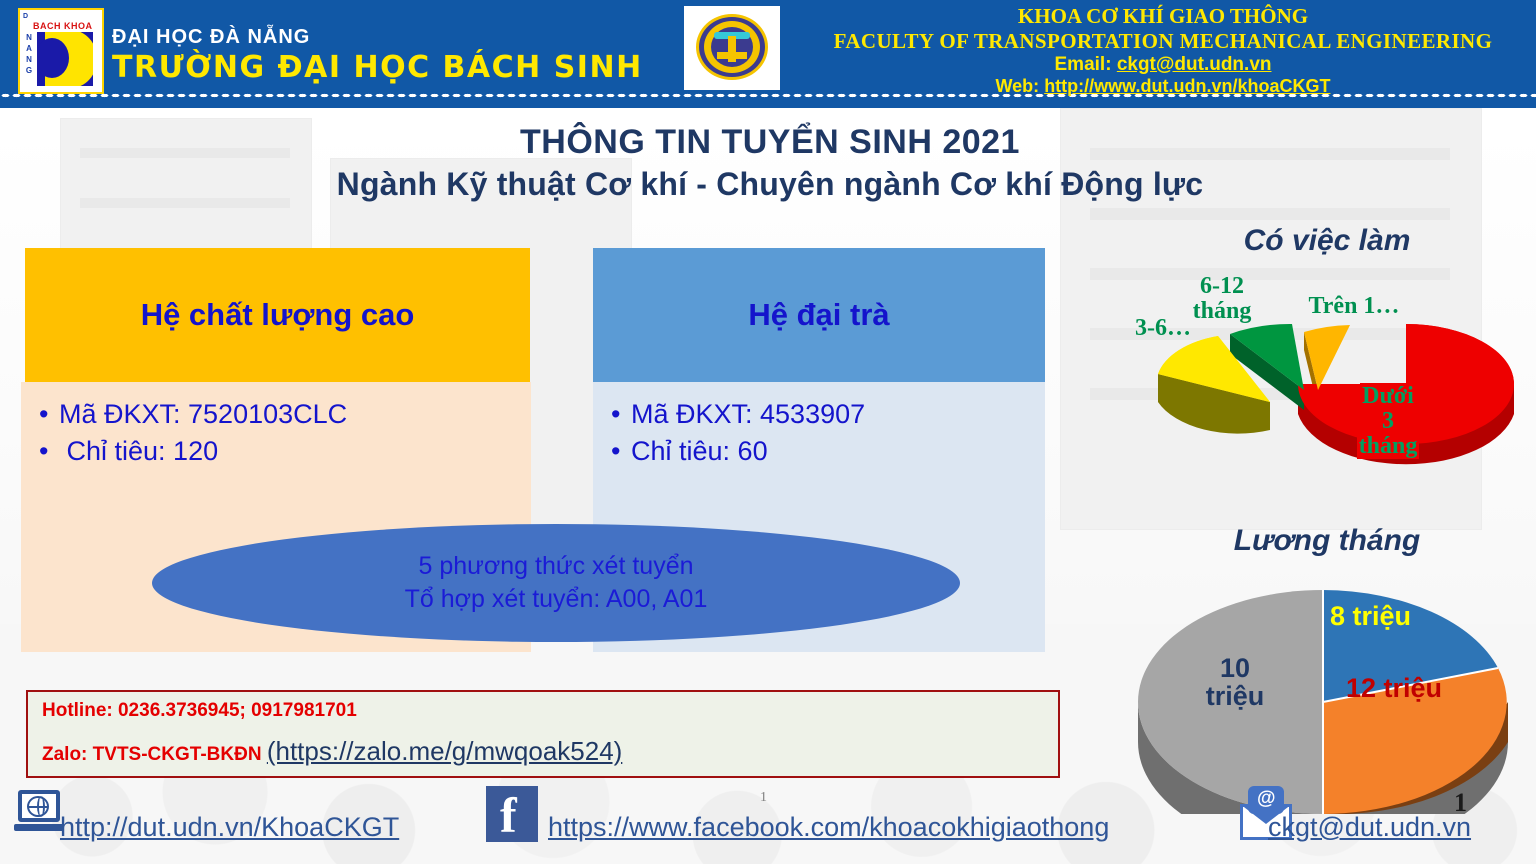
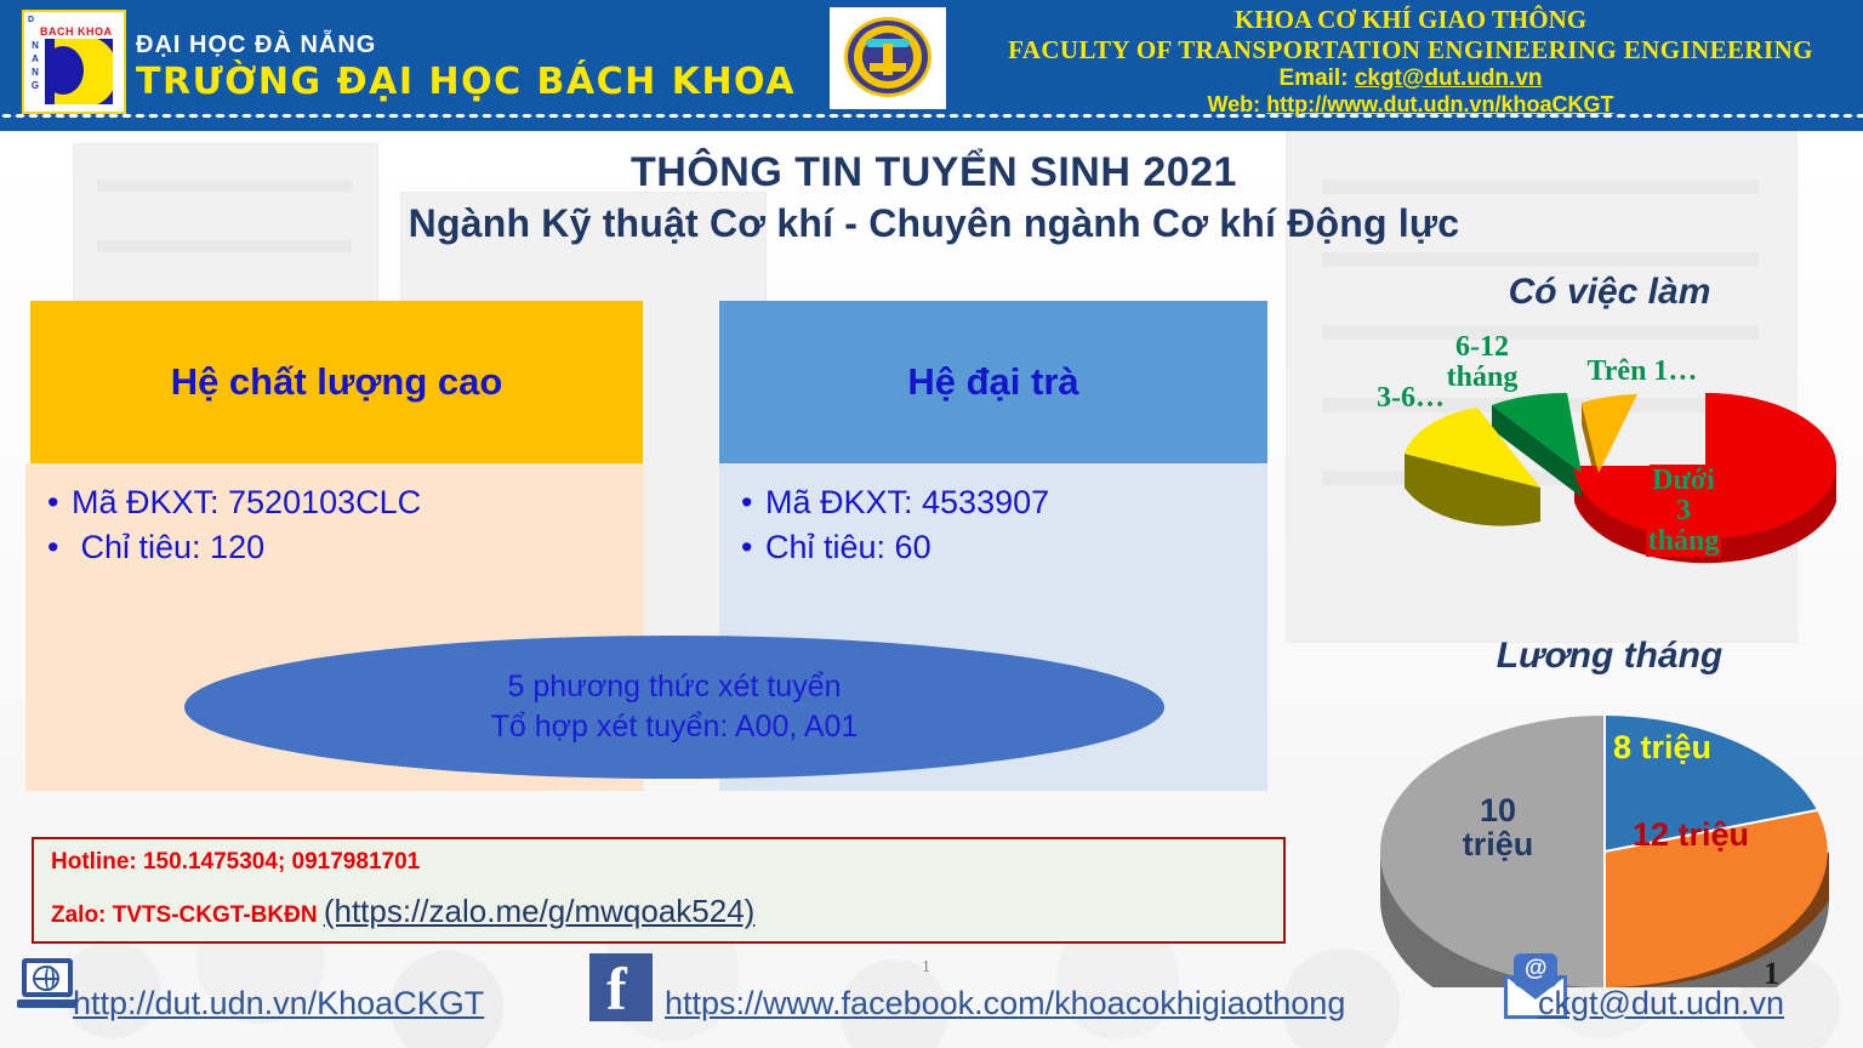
  BACH KHOA
  N
  A
  N
  G
  ĐẠI HỌC ĐÀ NẴNG
- TRƯỜNG ĐẠI HỌC BÁCH SINH
+ TRƯỜNG ĐẠI HỌC BÁCH KHOA
  KHOA CƠ KHÍ GIAO THÔNG
- FACULTY OF TRANSPORTATION MECHANICAL ENGINEERING
+ FACULTY OF TRANSPORTATION ENGINEERING ENGINEERING
  Email: ckgt@dut.udn.vn
  Web: http://www.dut.udn.vn/khoaCKGT
  THÔNG TIN TUYỂN SINH 2021
  Ngành Kỹ thuật Cơ khí - Chuyên ngành Cơ khí Động lực
  Hệ chất lượng cao
  • Mã ĐKXT: 7520103CLC
  • Chỉ tiêu: 120
  Hệ đại trà
  • Mã ĐKXT: 4533907
  • Chỉ tiêu: 60
  5 phương thức xét tuyển
  Tổ hợp xét tuyển: A00, A01
  Có việc làm
  6-12
  tháng
  3-6…
  Trên 1…
  Dưới
  3
  tháng
  Lương tháng
  8 triệu
  12 triệu
  10
  triệu
- Hotline: 0236.3736945; 0917981701
+ Hotline: 150.1475304; 0917981701
  Zalo: TVTS-CKGT-BKĐN (https://zalo.me/g/mwqoak524)
  http://dut.udn.vn/KhoaCKGT
  f
  https://www.facebook.com/khoacokhigiaothong
  @
  ckgt@dut.udn.vn
  1
  1
